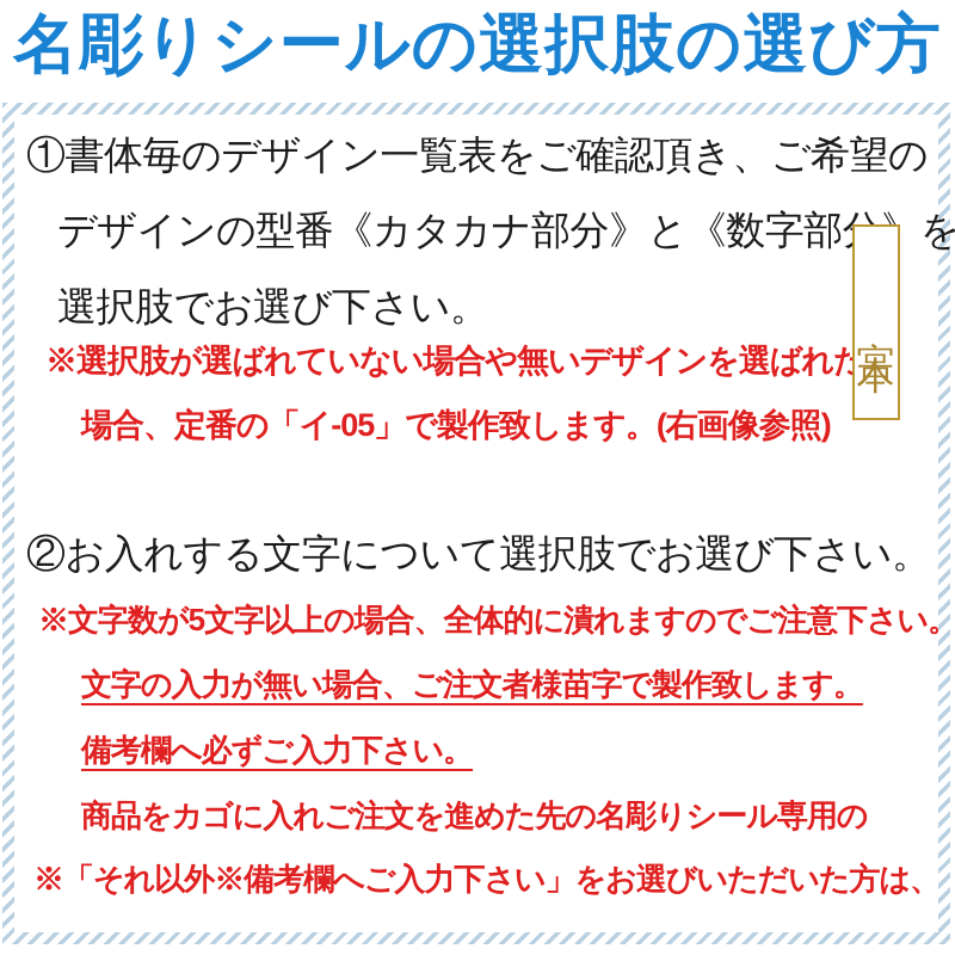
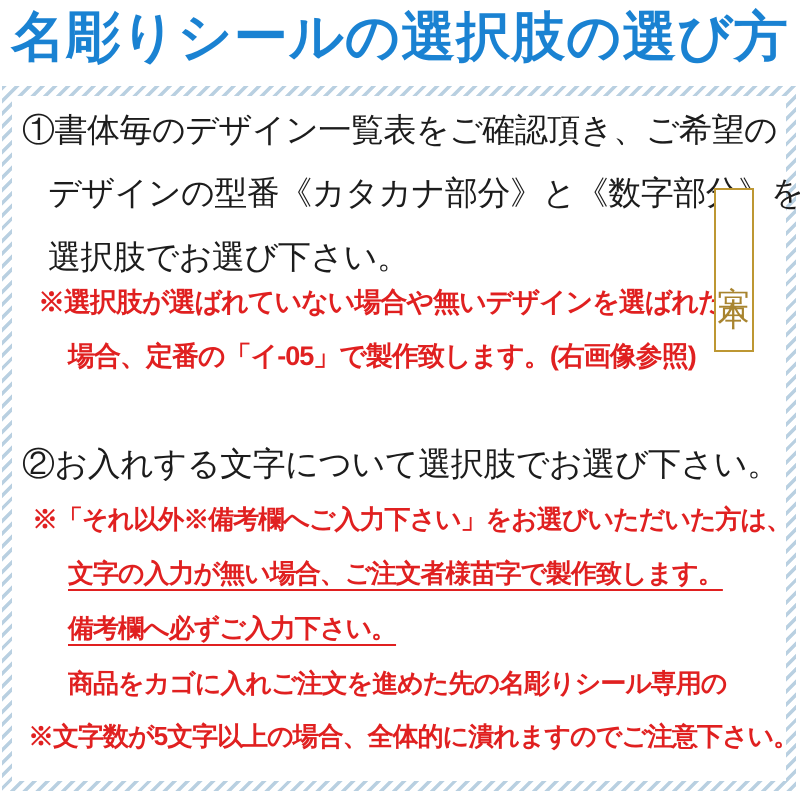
  名彫りシールの選択肢の選び方
  ①書体毎のデザイン一覧表をご確認頂き、ご希望の
  デザインの型番《カタカナ部分》と《数字部》を
  選択肢でお選び下さい。
  ※選択肢が選ばれていない場合や無いデザインを選ばれた
  場合、定番の「イ-05」で製作致します。(右画像参照)
  ②お入れする文字について選択肢でお選び下さい。
- ※文字数が5文字以上の場合、全体的に潰れますのでご注意下さい。
+ ※「それ以外※備考欄へご入力下さい」をお選びいただいた方は、
  文字の入力が無い場合、ご注文者様苗字で製作致します。
  備考欄へ必ずご入力下さい。
  商品をカゴに入れご注文を進めた先の名彫りシール専用の
- ※「それ以外※備考欄へご入力下さい」をお選びいただいた方は、
+ ※文字数が5文字以上の場合、全体的に潰れますのでご注意下さい。
